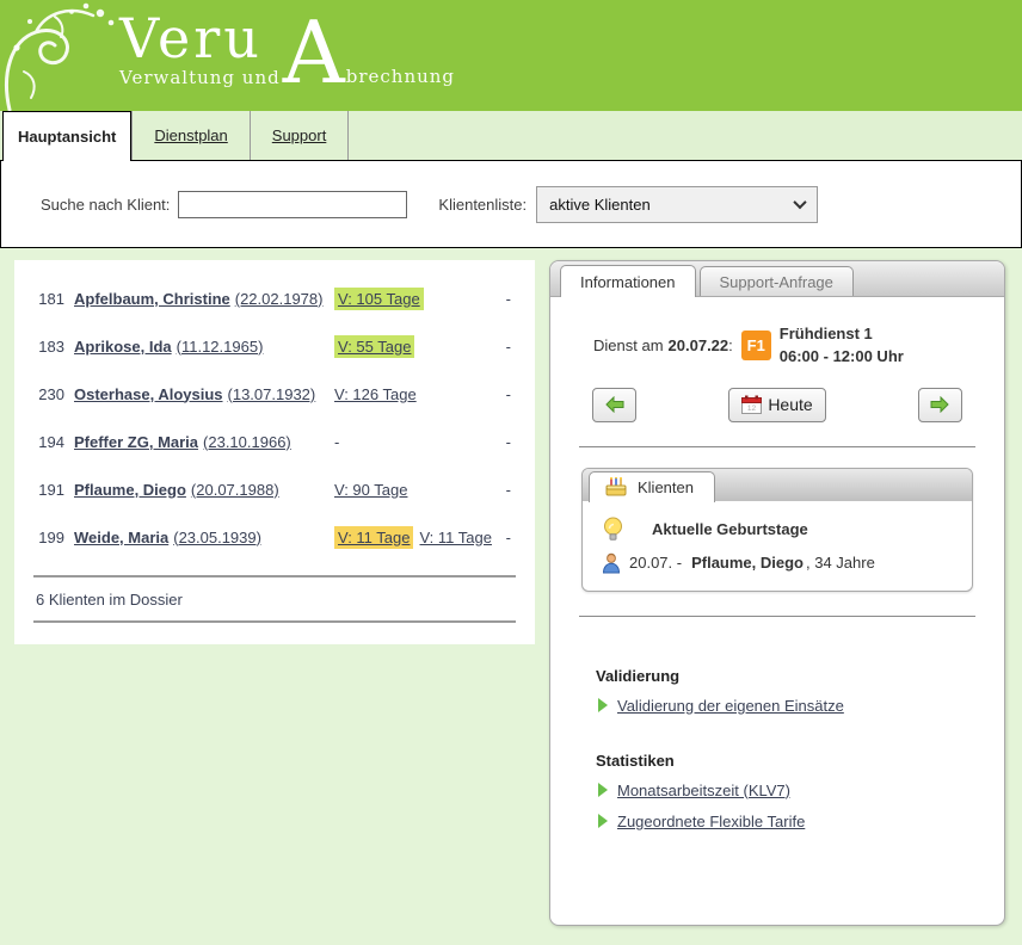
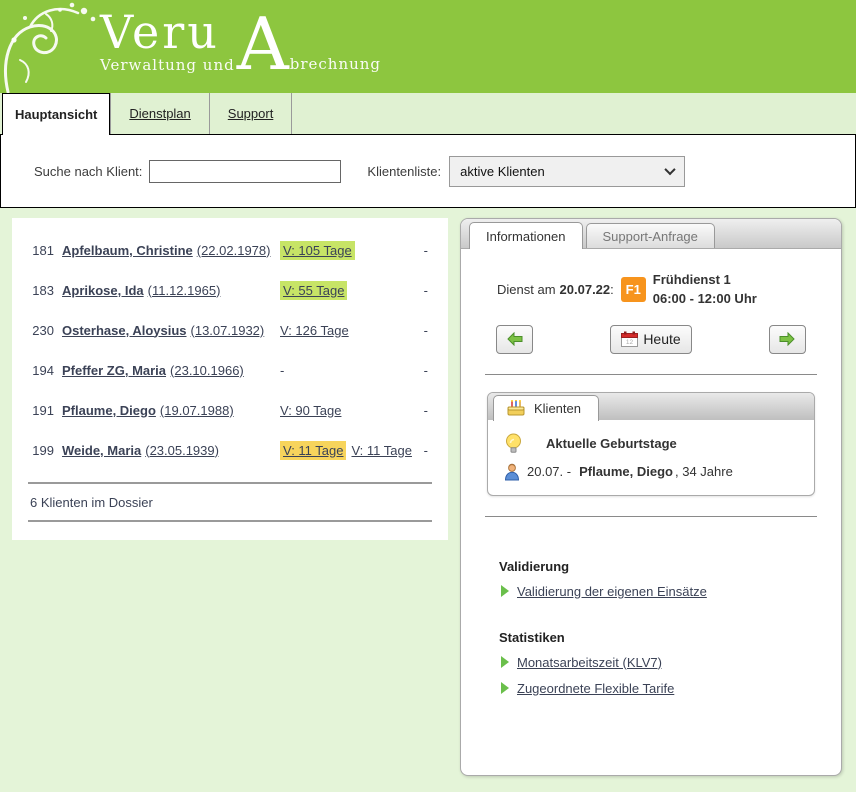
  Veru
  Verwaltung und
  A
  brechnung
  Hauptansicht
  Dienstplan
  Support
  Suche nach Klient:
  Klientenliste:
  aktive Klienten
  181
  Apfelbaum, Christine (22.02.1978)
  V: 105 Tage
  -
  183
  Aprikose, Ida (11.12.1965)
  V: 55 Tage
  -
  230
  Osterhase, Aloysius (13.07.1932)
  V: 126 Tage
  -
  194
  Pfeffer ZG, Maria (23.10.1966)
  -
  -
  191
- Pflaume, Diego (20.07.1988)
+ Pflaume, Diego (19.07.1988)
  V: 90 Tage
  -
  199
  Weide, Maria (23.05.1939)
  V: 11 Tage
  V: 11 Tage
  -
  6 Klienten im Dossier
  Informationen
  Support-Anfrage
  Dienst am
  20.07.22
  :
  F1
  Frühdienst 1
  06:00 - 12:00 Uhr
  Heute
  Klienten
  Aktuelle Geburtstage
  20.07. -
  Pflaume, Diego
  , 34 Jahre
  Validierung
  Validierung der eigenen Einsätze
  Statistiken
  Monatsarbeitszeit (KLV7)
  Zugeordnete Flexible Tarife
